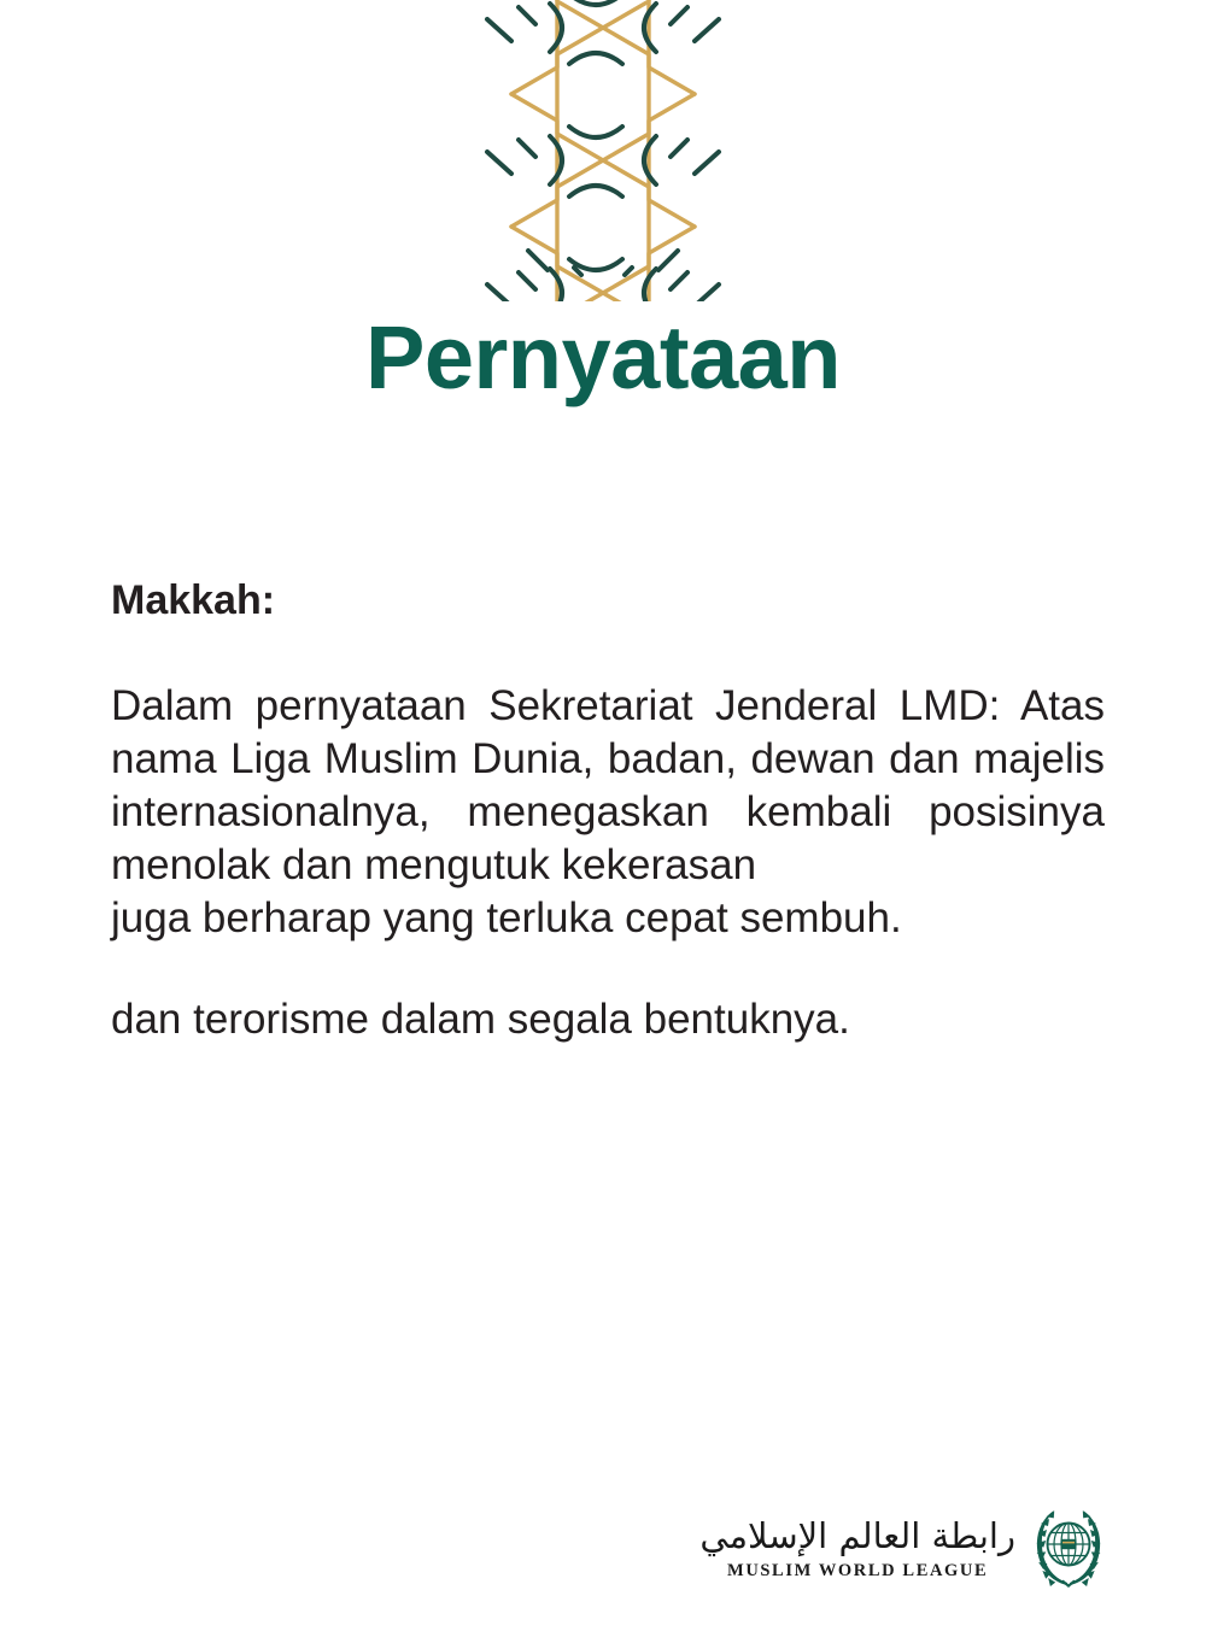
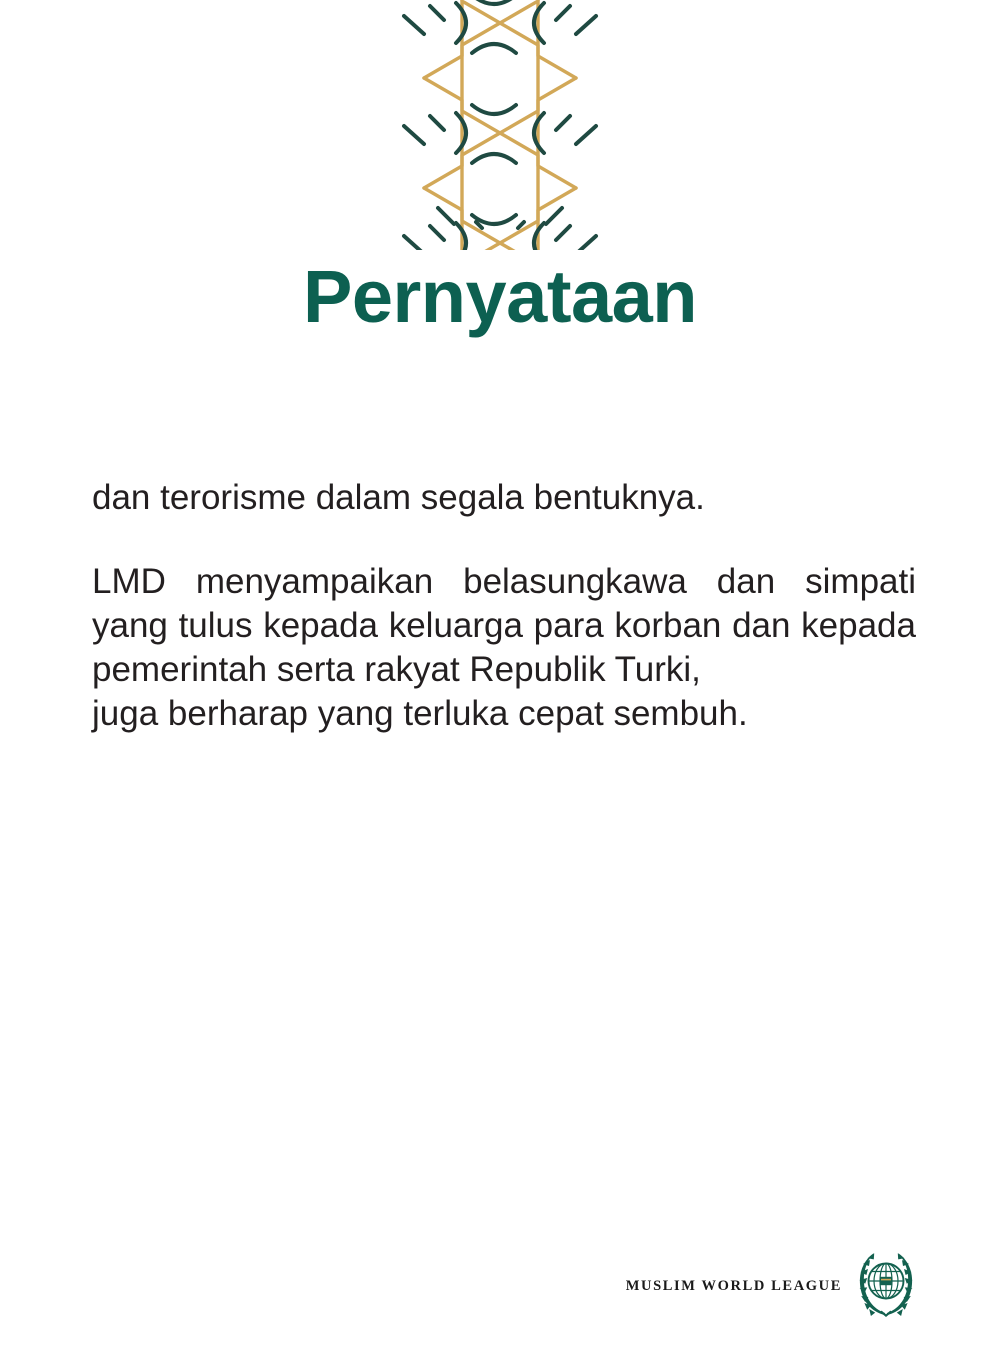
  Pernyataan
- Makkah:
- Dalam pernyataan Sekretariat Jenderal LMD: Atas nama Liga Muslim Dunia, badan, dewan dan majelis internasionalnya, menegaskan kembali posisinya menolak dan mengutuk kekerasan
- juga berharap yang terluka cepat sembuh.
+ dan terorisme dalam segala bentuknya.
+ LMD menyampaikan belasungkawa dan simpati yang tulus kepada keluarga para korban dan kepada pemerintah serta rakyat Republik Turki,
- dan terorisme dalam segala bentuknya.
+ juga berharap yang terluka cepat sembuh.
- رابطة العالم الإسلامي
  MUSLIM WORLD LEAGUE
